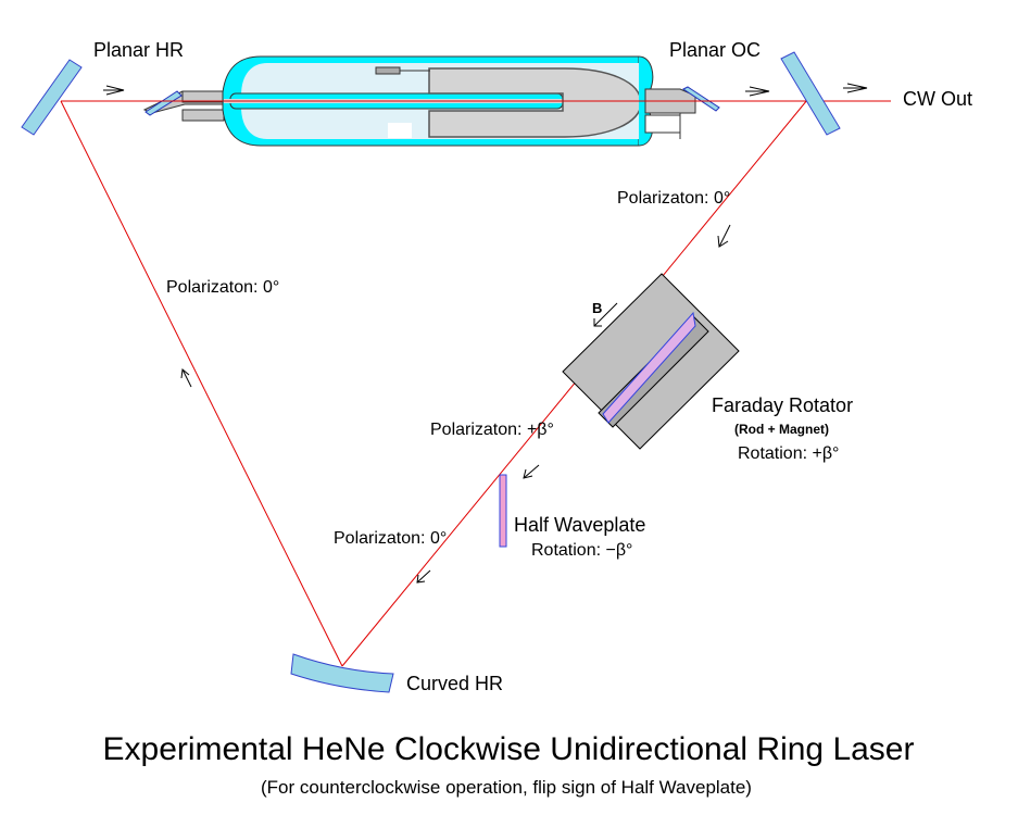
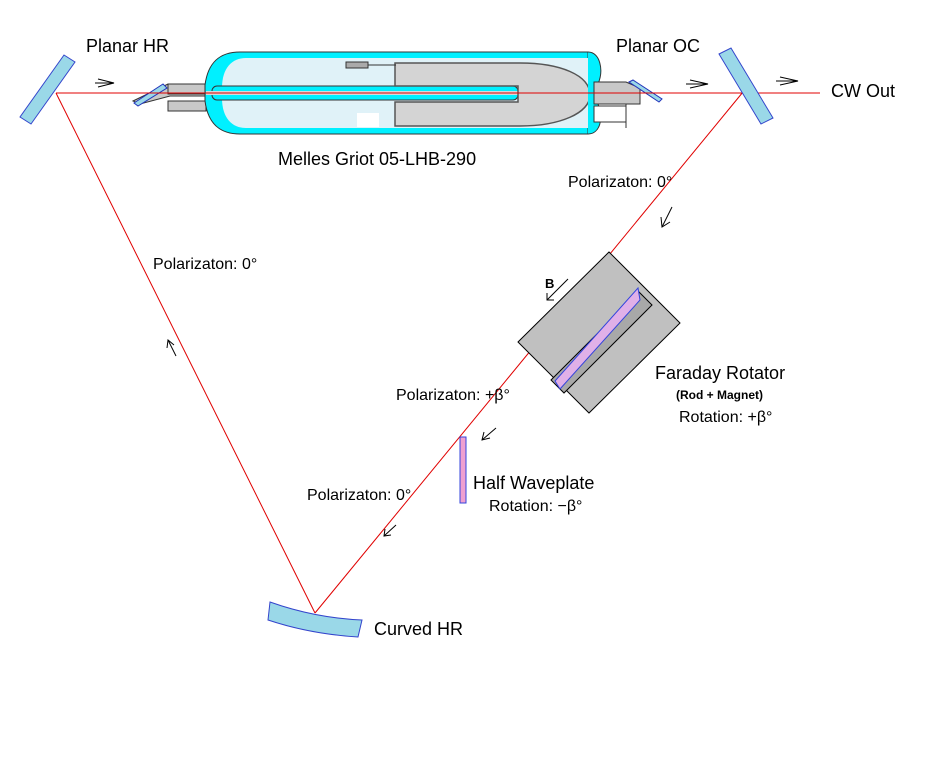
  Planar HR
  Planar OC
  CW Out
+ Melles Griot 05-LHB-290
  Polarizaton: 0°
  Polarizaton: 0°
  Polarizaton: +β°
  Polarizaton: 0°
  B
  Faraday Rotator
  (Rod + Magnet)
  Rotation: +β°
  Half Waveplate
  Rotation: −β°
  Curved HR
- Experimental HeNe Clockwise Unidirectional Ring Laser
- (For counterclockwise operation, flip sign of Half Waveplate)
